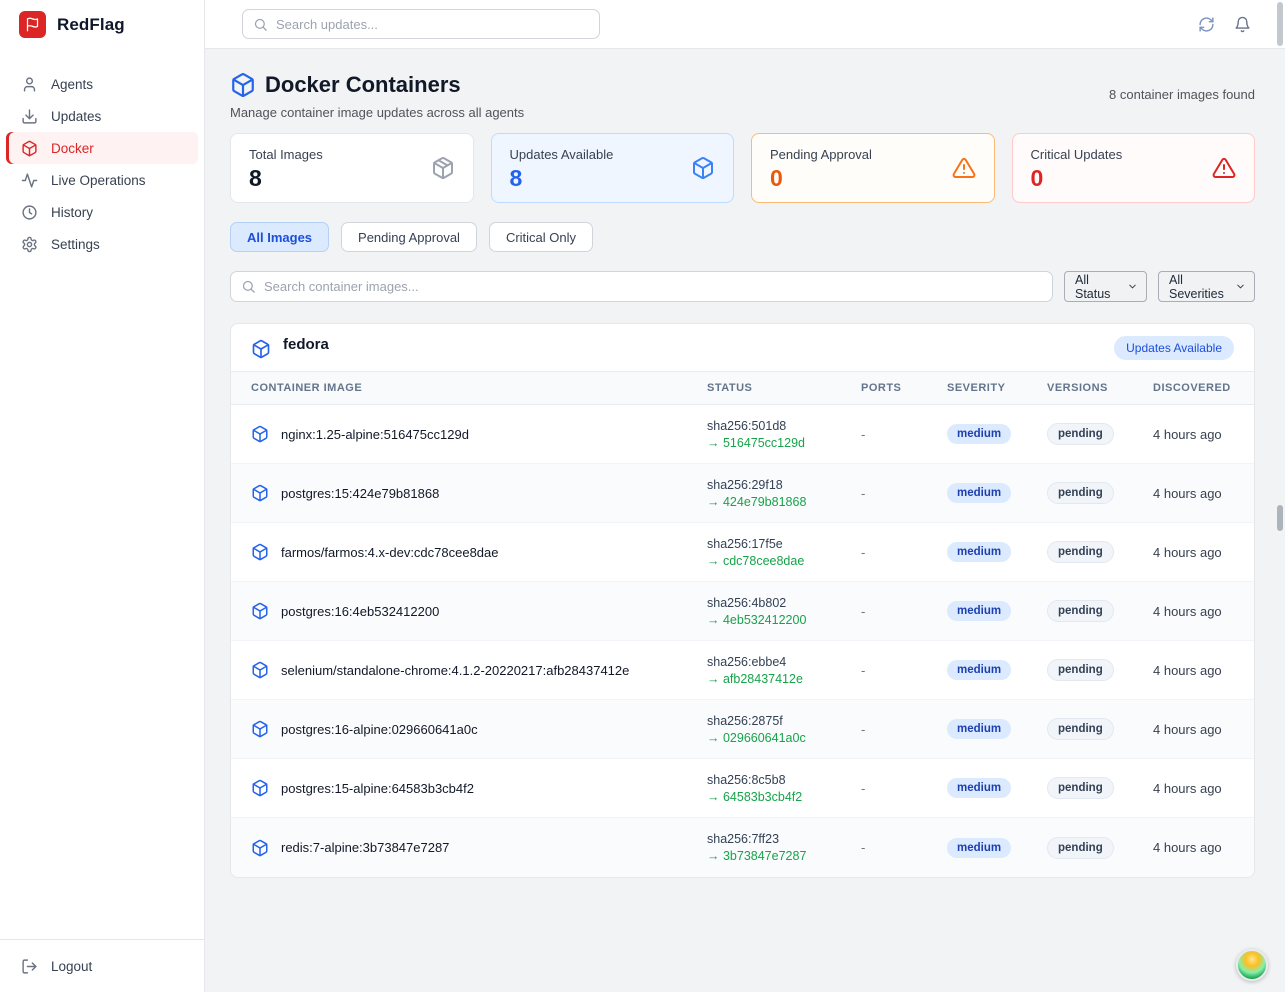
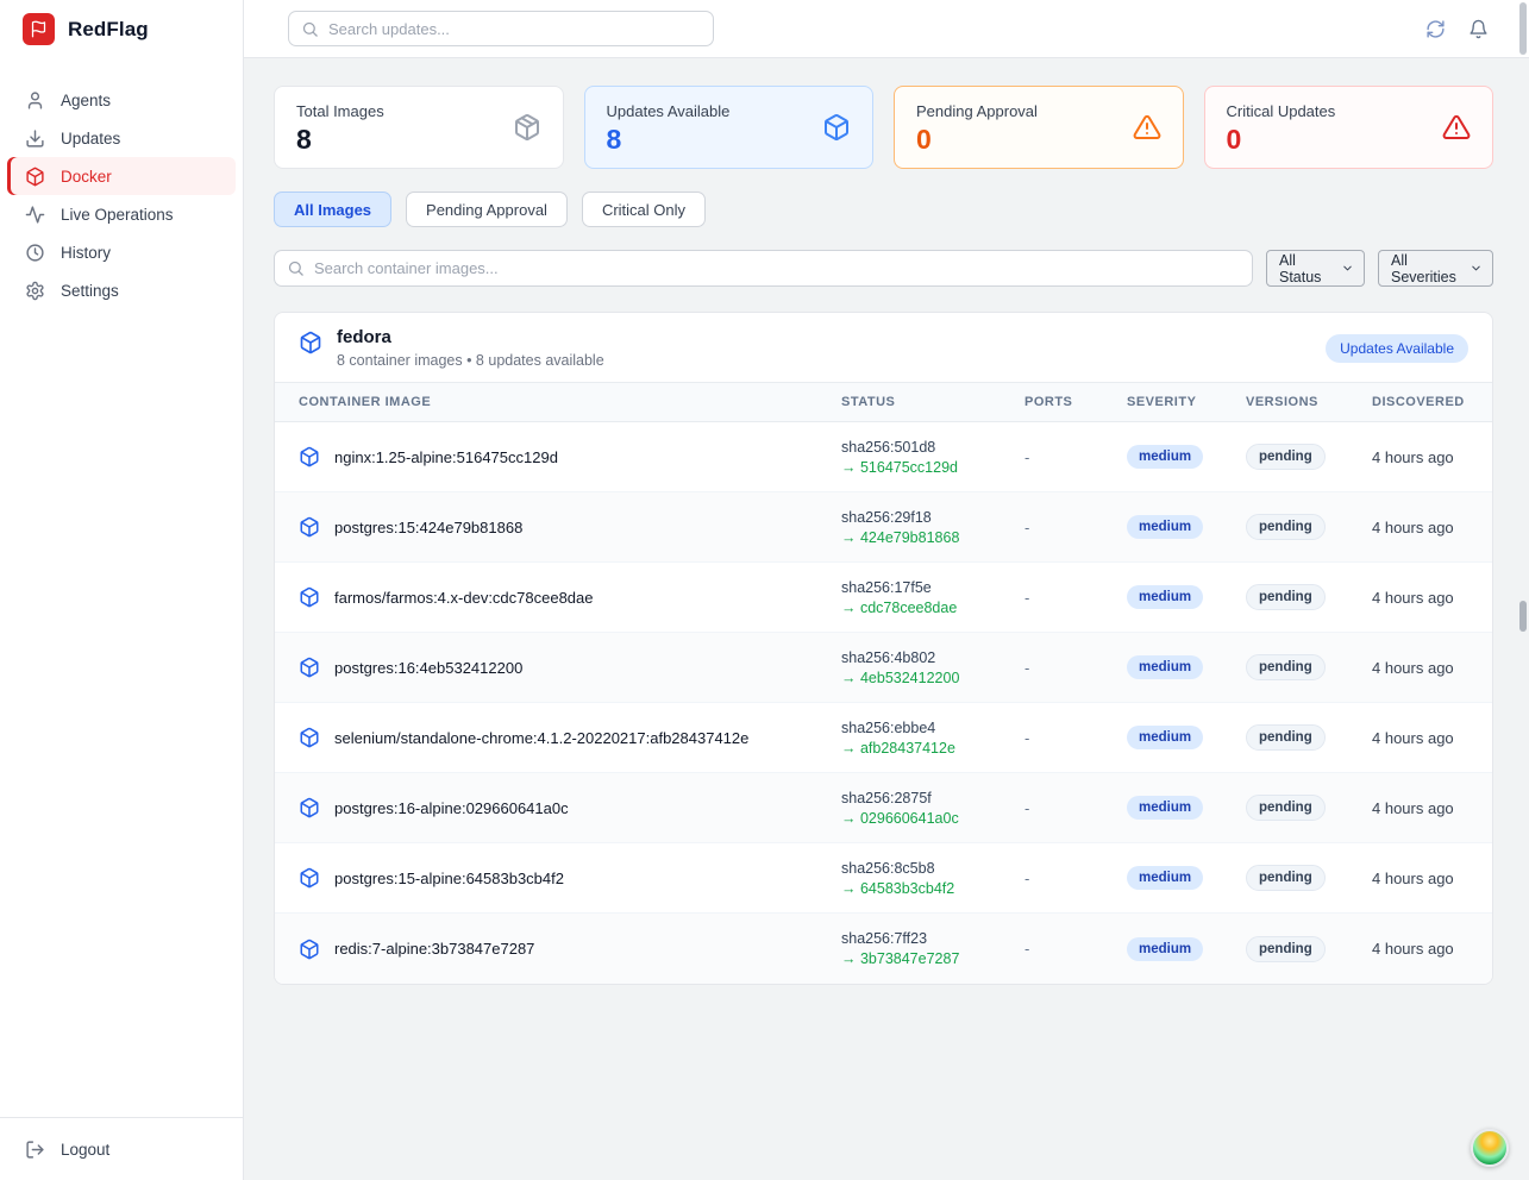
  RedFlag
  Agents
  Updates
  Docker
  Live Operations
  History
  Settings
  Logout
  Search updates...
- Docker Containers
- Manage container image updates across all agents
- 8 container images found
  Total Images
  8
  Updates Available
  8
  Pending Approval
  0
  Critical Updates
  0
  All Images
  Pending Approval
  Critical Only
  Search container images...
  All Status
  All Severities
  fedora
+ 8 container images • 8 updates available
  Updates Available
  CONTAINER IMAGE
  STATUS
  PORTS
  SEVERITY
  VERSIONS
  DISCOVERED
  nginx:1.25-alpine:516475cc129d
  sha256:501d8
  → 516475cc129d
  -
  medium
  pending
  4 hours ago
  postgres:15:424e79b81868
  sha256:29f18
  → 424e79b81868
  -
  medium
  pending
  4 hours ago
  farmos/farmos:4.x-dev:cdc78cee8dae
  sha256:17f5e
  → cdc78cee8dae
  -
  medium
  pending
  4 hours ago
  postgres:16:4eb532412200
  sha256:4b802
  → 4eb532412200
  -
  medium
  pending
  4 hours ago
  selenium/standalone-chrome:4.1.2-20220217:afb28437412e
  sha256:ebbe4
  → afb28437412e
  -
  medium
  pending
  4 hours ago
  postgres:16-alpine:029660641a0c
  sha256:2875f
  → 029660641a0c
  -
  medium
  pending
  4 hours ago
  postgres:15-alpine:64583b3cb4f2
  sha256:8c5b8
  → 64583b3cb4f2
  -
  medium
  pending
  4 hours ago
  redis:7-alpine:3b73847e7287
  sha256:7ff23
  → 3b73847e7287
  -
  medium
  pending
  4 hours ago
